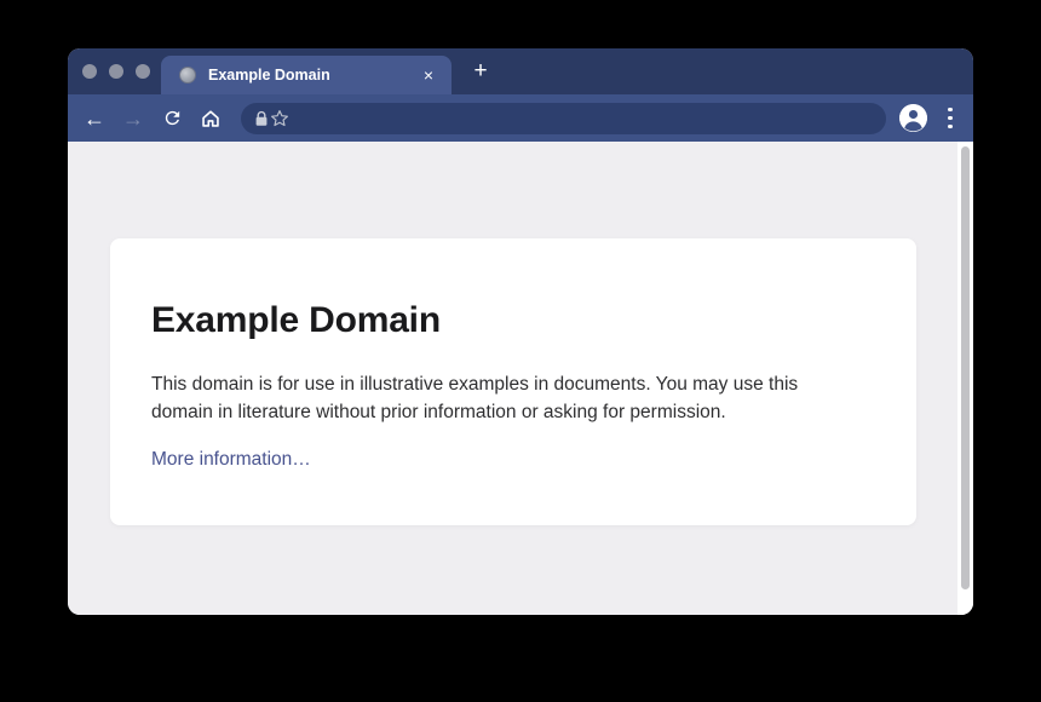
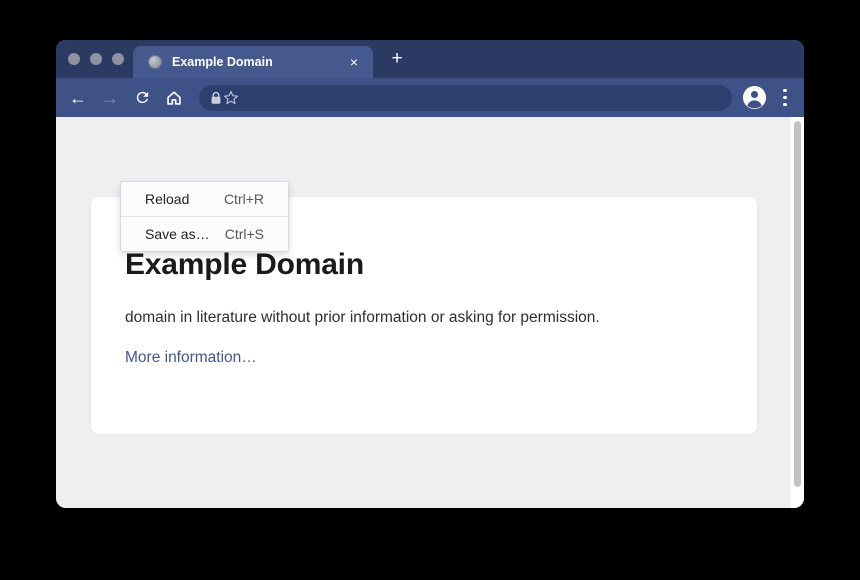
  Example Domain
  ×
  +
  ←
  →
  Example Domain
- This domain is for use in illustrative examples in documents. You may use this
  domain in literature without prior information or asking for permission.
  More information…
+ Reload
+ Ctrl+R
+ Save as…
+ Ctrl+S
